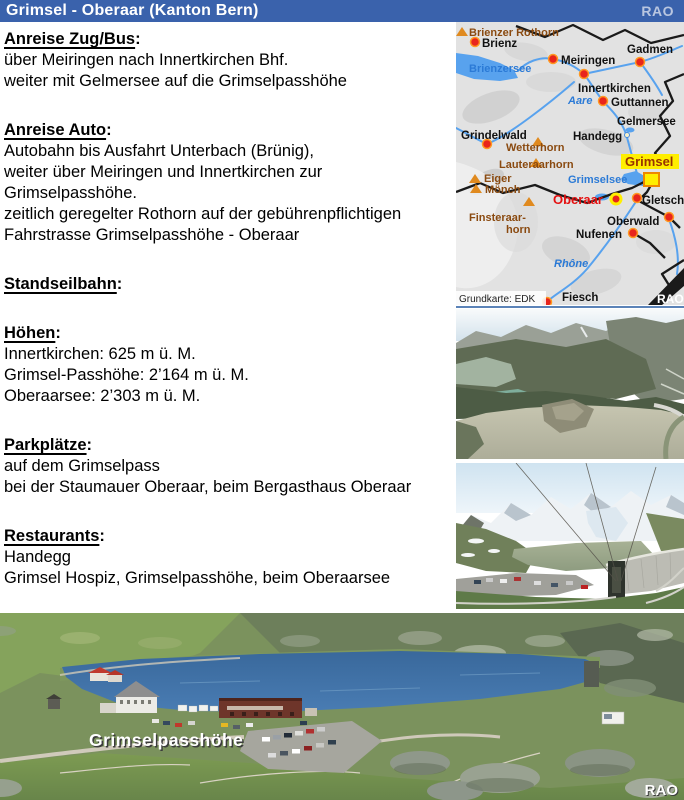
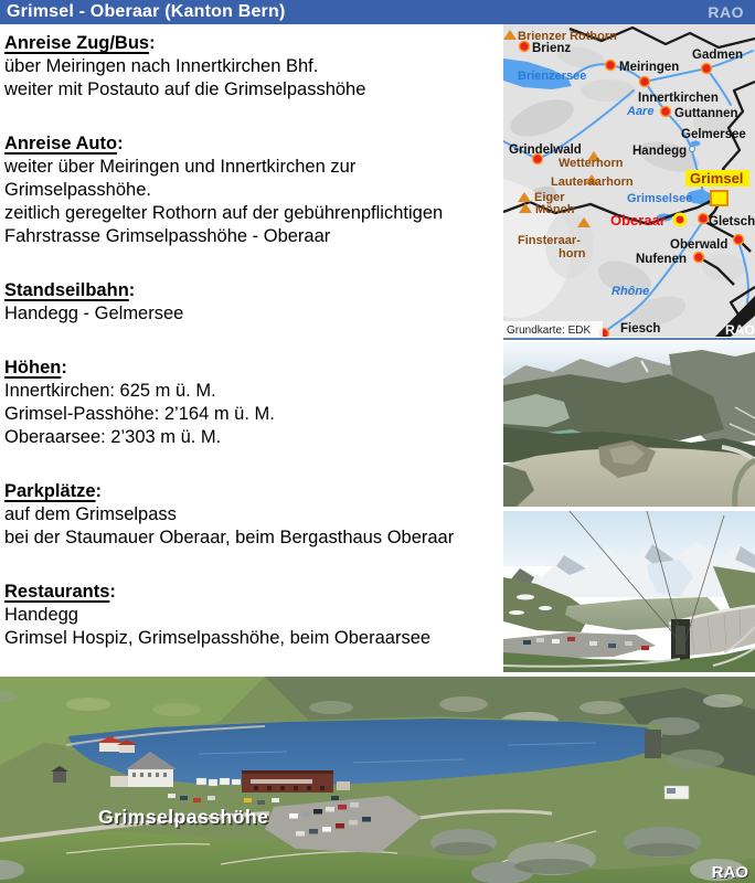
  Grimsel - Oberaar (Kanton Bern)
  RAO
  Anreise Zug/Bus:
  über Meiringen nach Innertkirchen Bhf.
- weiter mit Gelmersee auf die Grimselpasshöhe
+ weiter mit Postauto auf die Grimselpasshöhe
  Anreise Auto:
- Autobahn bis Ausfahrt Unterbach (Brünig),
  weiter über Meiringen und Innertkirchen zur
  Grimselpasshöhe.
  zeitlich geregelter Rothorn auf der gebührenpflichtigen
  Fahrstrasse Grimselpasshöhe - Oberaar
  Standseilbahn:
+ Handegg - Gelmersee
  Höhen:
  Innertkirchen: 625 m ü. M.
  Grimsel-Passhöhe: 2’164 m ü. M.
  Oberaarsee: 2’303 m ü. M.
  Parkplätze:
  auf dem Grimselpass
  bei der Staumauer Oberaar, beim Bergasthaus Oberaar
  Restaurants:
  Handegg
  Grimsel Hospiz, Grimselpasshöhe, beim Oberaarsee
  Brienzer Rothorn
  Brienz
  Brienzersee
  Meiringen
  Gadmen
  Innertkirchen
  Aare
  Guttannen
  Gelmersee
  Handegg
  Grindelwald
  Wetterhorn
  Lauteraarhorn
  Eiger
  Mönch
  Grimselsee
  Grimsel
  Oberaar
  Gletsch
  Finsteraar-
  horn
  Oberwald
  Nufenen
  Rhône
  Fiesch
  Grundkarte: EDK
  RAO
  Grimselpasshöhe
  RAO
